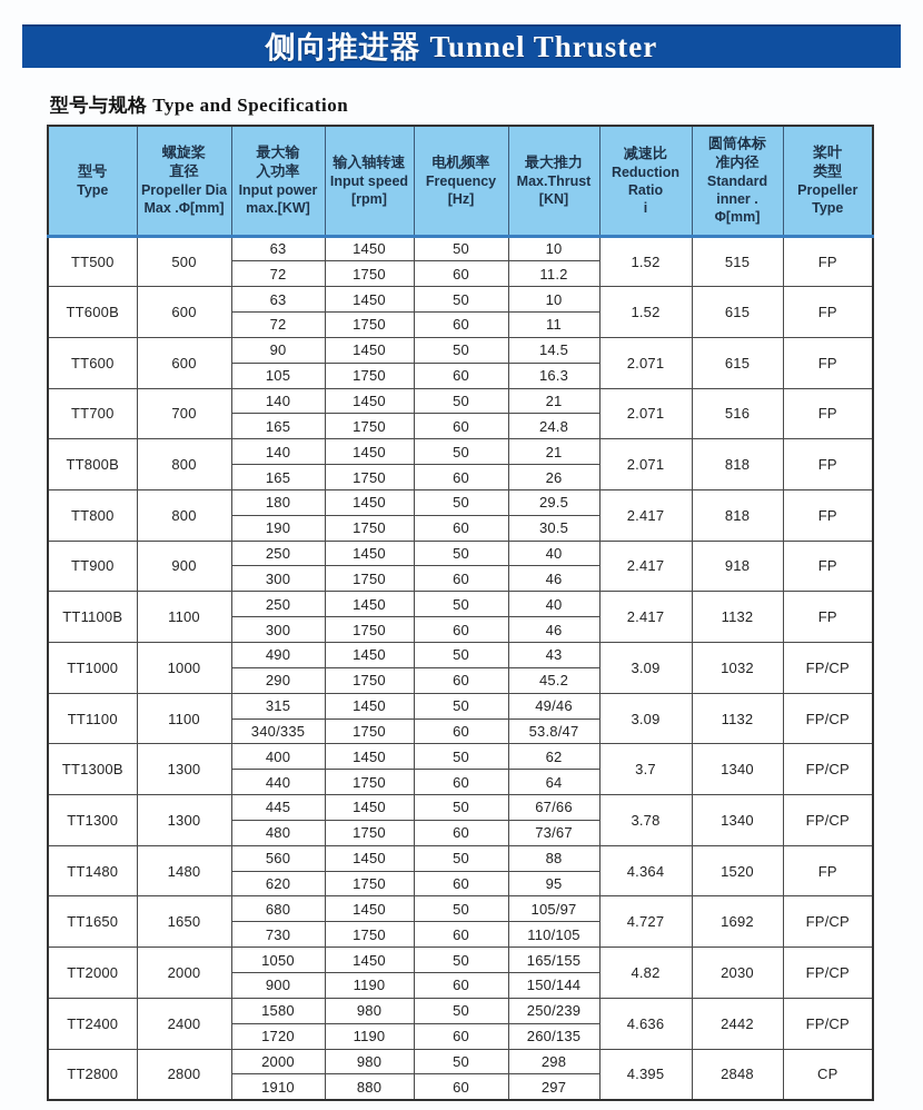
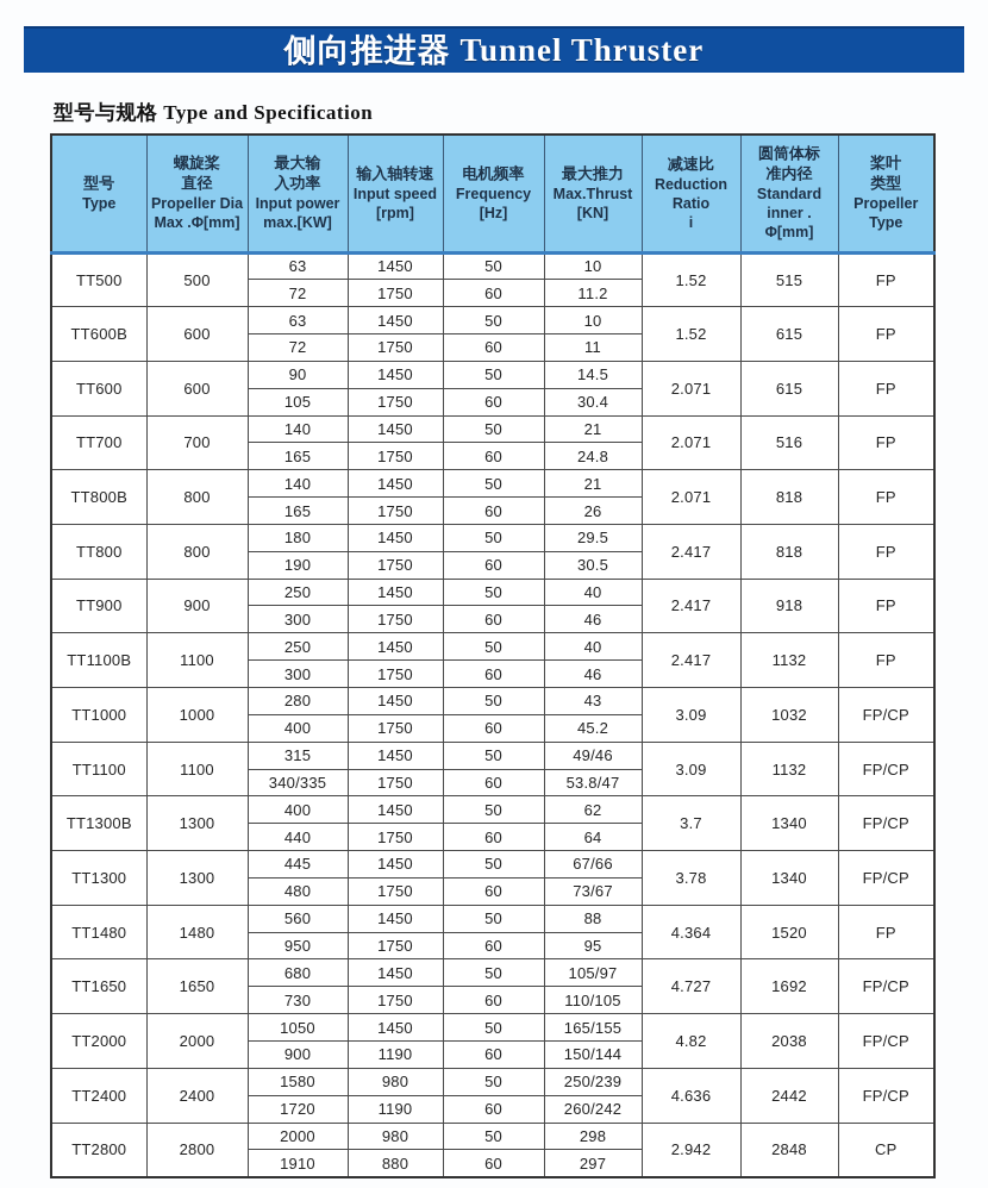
  侧向推进器 Tunnel Thruster
  型号与规格 Type and Specification
  型号Type	螺旋桨直径Propeller DiaMax .Φ[mm]	最大输入功率Input powermax.[KW]	输入轴转速Input speed[rpm]	电机频率Frequency[Hz]	最大推力Max.Thrust[KN]	减速比ReductionRatioi	圆筒体标准内径Standardinner .Φ[mm]	桨叶类型PropellerType
  TT500	500	63	1450	50	10	1.52	515	FP
  72	1750	60	11.2
  TT600B	600	63	1450	50	10	1.52	615	FP
  72	1750	60	11
  TT600	600	90	1450	50	14.5	2.071	615	FP
- 105	1750	60	16.3
+ 105	1750	60	30.4
  TT700	700	140	1450	50	21	2.071	516	FP
  165	1750	60	24.8
  TT800B	800	140	1450	50	21	2.071	818	FP
  165	1750	60	26
  TT800	800	180	1450	50	29.5	2.417	818	FP
  190	1750	60	30.5
  TT900	900	250	1450	50	40	2.417	918	FP
  300	1750	60	46
  TT1100B	1100	250	1450	50	40	2.417	1132	FP
  300	1750	60	46
- TT1000	1000	490	1450	50	43	3.09	1032	FP/CP
+ TT1000	1000	280	1450	50	43	3.09	1032	FP/CP
- 290	1750	60	45.2
+ 400	1750	60	45.2
  TT1100	1100	315	1450	50	49/46	3.09	1132	FP/CP
  340/335	1750	60	53.8/47
  TT1300B	1300	400	1450	50	62	3.7	1340	FP/CP
  440	1750	60	64
  TT1300	1300	445	1450	50	67/66	3.78	1340	FP/CP
  480	1750	60	73/67
  TT1480	1480	560	1450	50	88	4.364	1520	FP
- 620	1750	60	95
+ 950	1750	60	95
  TT1650	1650	680	1450	50	105/97	4.727	1692	FP/CP
  730	1750	60	110/105
- TT2000	2000	1050	1450	50	165/155	4.82	2030	FP/CP
+ TT2000	2000	1050	1450	50	165/155	4.82	2038	FP/CP
  900	1190	60	150/144
  TT2400	2400	1580	980	50	250/239	4.636	2442	FP/CP
- 1720	1190	60	260/135
+ 1720	1190	60	260/242
- TT2800	2800	2000	980	50	298	4.395	2848	CP
+ TT2800	2800	2000	980	50	298	2.942	2848	CP
  1910	880	60	297
